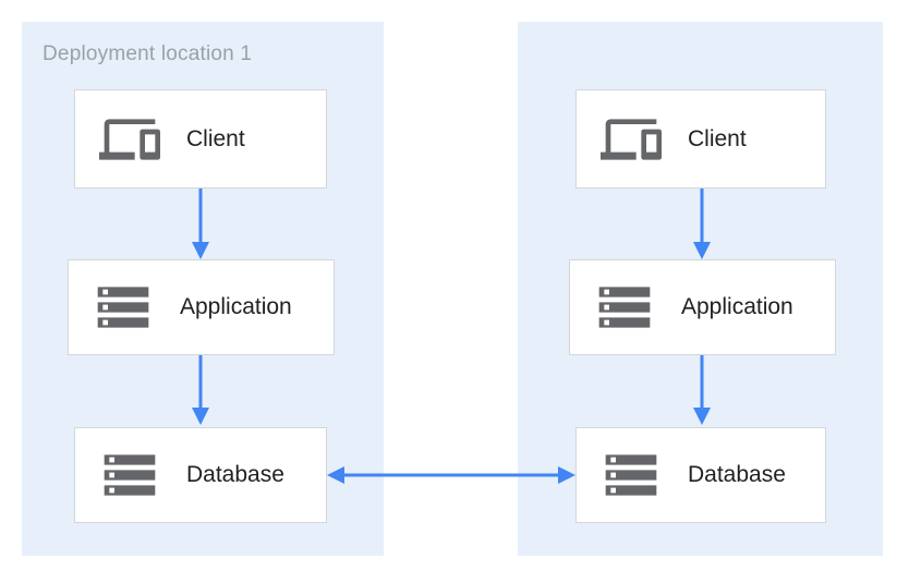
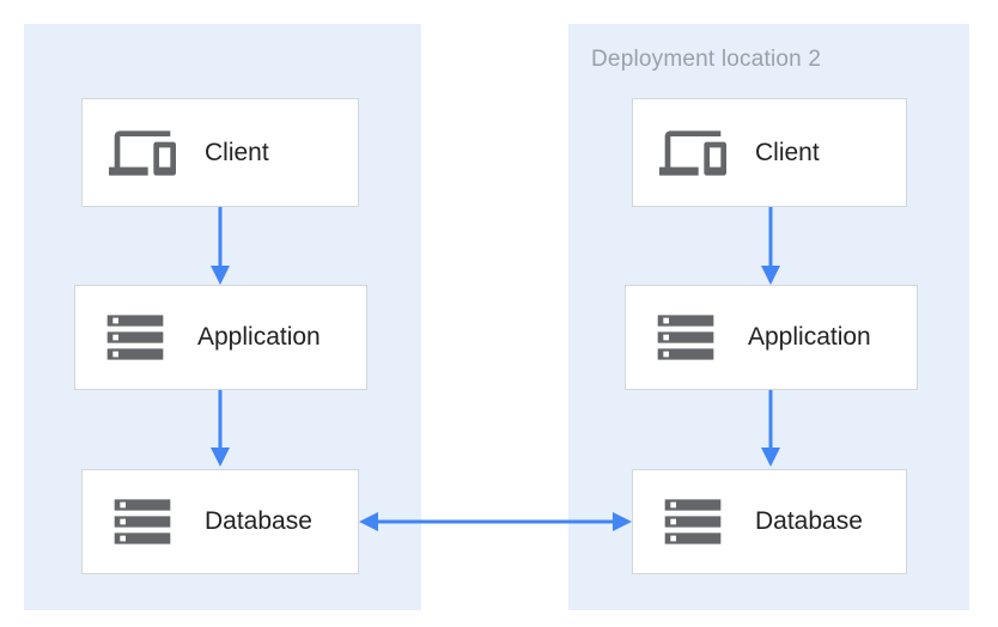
- Deployment location 1
  Client
  Application
  Database
+ Deployment location 2
  Client
  Application
  Database
